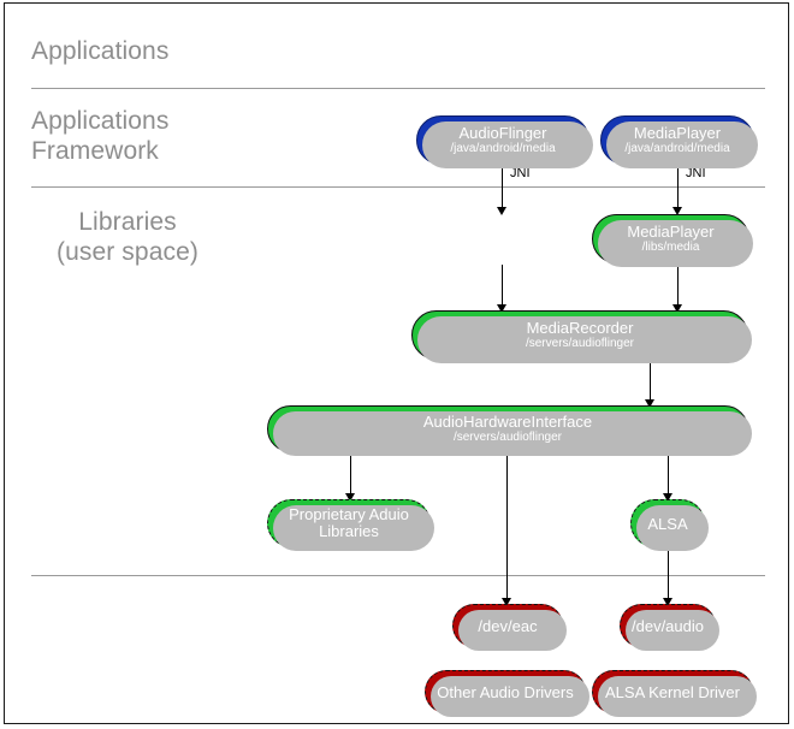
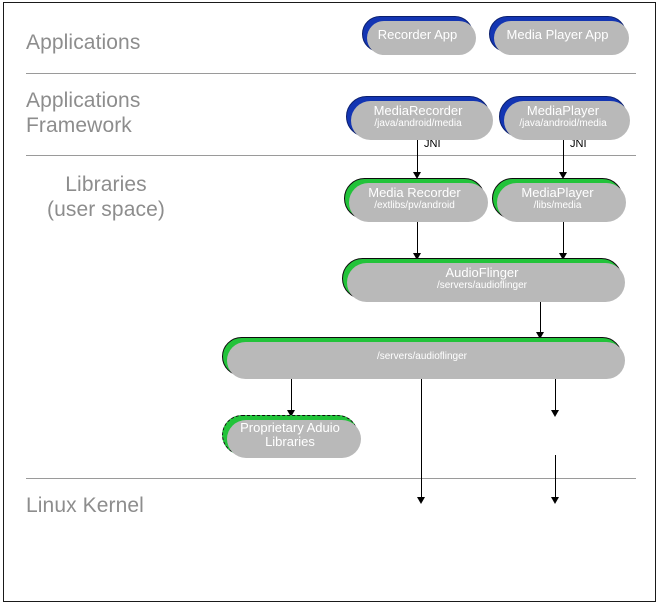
  Applications
  Applications
  Framework
  Libraries
  (user space)
+ Linux Kernel
  JNI
  JNI
+ Recorder App
+ Media Player App
- AudioFlinger
+ MediaRecorder
  /java/android/media
  MediaPlayer
  /java/android/media
+ Media Recorder
+ /extlibs/pv/android
  MediaPlayer
  /libs/media
- MediaRecorder
+ AudioFlinger
  /servers/audioflinger
- AudioHardwareInterface
  /servers/audioflinger
  Proprietary Aduio
  Libraries
- ALSA
- /dev/eac
- /dev/audio
- Other Audio Drivers
- ALSA Kernel Driver
